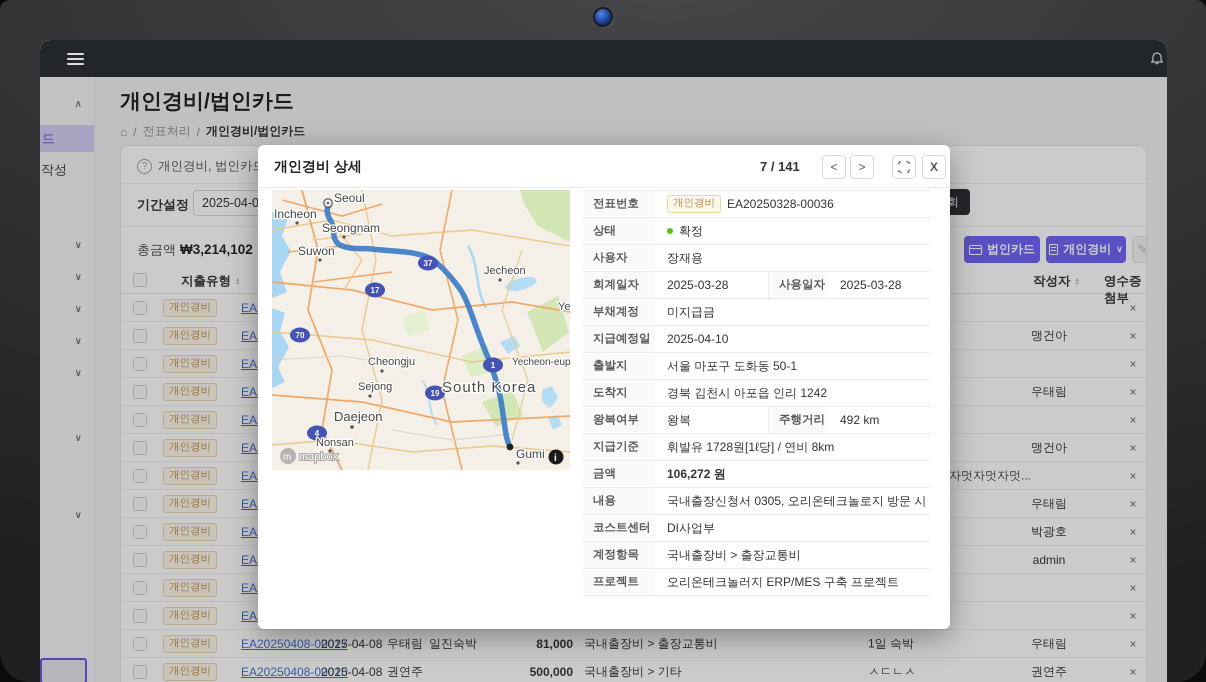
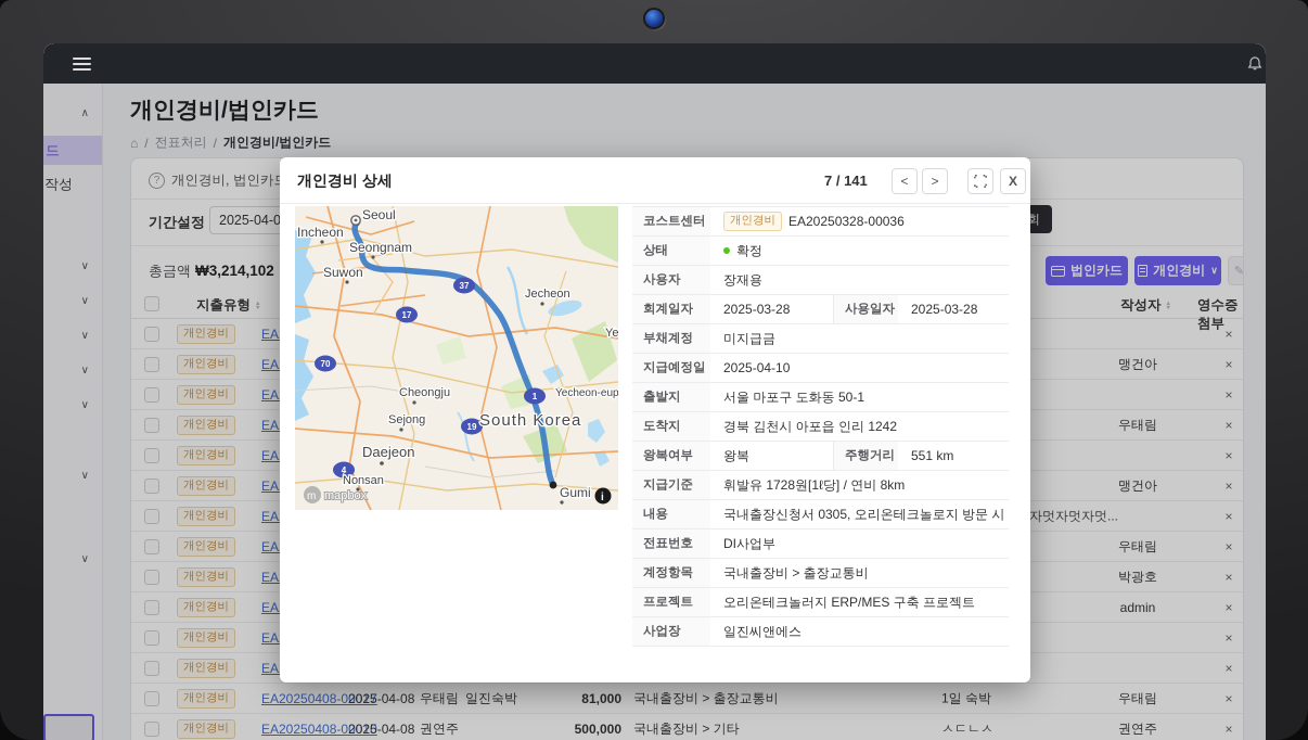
  ∧
  드
  작성
  ∨
  ∨
  ∨
  ∨
  ∨
  ∨
  ∨
  개인경비/법인카드
  ⌂
  /
  전표처리
  /
  개인경비/법인카드
  ?
  기간설정
  2025-04-0
  회
  총금액 ₩3,214,102
  법인카드
  개인경비
  ∨
  ✎
  지출유형
  작성자
  영수증 첨부
  개인경비
  ×
  개인경비
  맹건아
  ×
  개인경비
  ×
  개인경비
  우태림
  ×
  개인경비
  ×
  개인경비
  맹건아
  ×
  개인경비
  자멋자멋자멋...
  ×
  개인경비
  우태림
  ×
  개인경비
  박광호
  ×
  개인경비
  admin
  ×
  개인경비
  ×
  개인경비
  ×
  개인경비
  EA20250408-00017
  2025-04-08
  우태림
  일진숙박
  81,000
  국내출장비 > 출장교통비
  1일 숙박
  우태림
  ×
  개인경비
  EA20250408-00010
  2025-04-08
  권연주
  500,000
  국내출장비 > 기타
  ㅅㄷㄴㅅ
  권연주
  ×
  개인경비 상세
  7 / 141
  <
  >
  X
  37
  17
  70
  19
  4
  1
  Seoul
  Incheon
  Seongnam
  Suwon
  Jecheon
  Cheongju
  Sejong
  South Korea
  Yecheon-eup
  Daejeon
  Nonsan
  Gumi
  m
  mapbox
  i
- 전표번호
+ 코스트센터
  개인경비
  EA20250328-00036
  상태
  확정
  사용자
  장재용
  회계일자
  2025-03-28
  사용일자
  2025-03-28
  부채계정
  미지급금
  지급예정일
  2025-04-10
  출발지
  서울 마포구 도화동 50-1
  도착지
  경북 김천시 아포읍 인리 1242
  왕복여부
  왕복
  주행거리
- 492 km
+ 551 km
  지급기준
  휘발유 1728원[1ℓ당] / 연비 8km
- 금액
- 106,272 원
  내용
  국내출장신청서 0305, 오리온테크놀로지 방문 시
- 코스트센터
+ 전표번호
  DI사업부
  계정항목
  국내출장비 > 출장교통비
  프로젝트
  오리온테크놀러지 ERP/MES 구축 프로젝트
+ 사업장
+ 일진씨앤에스
